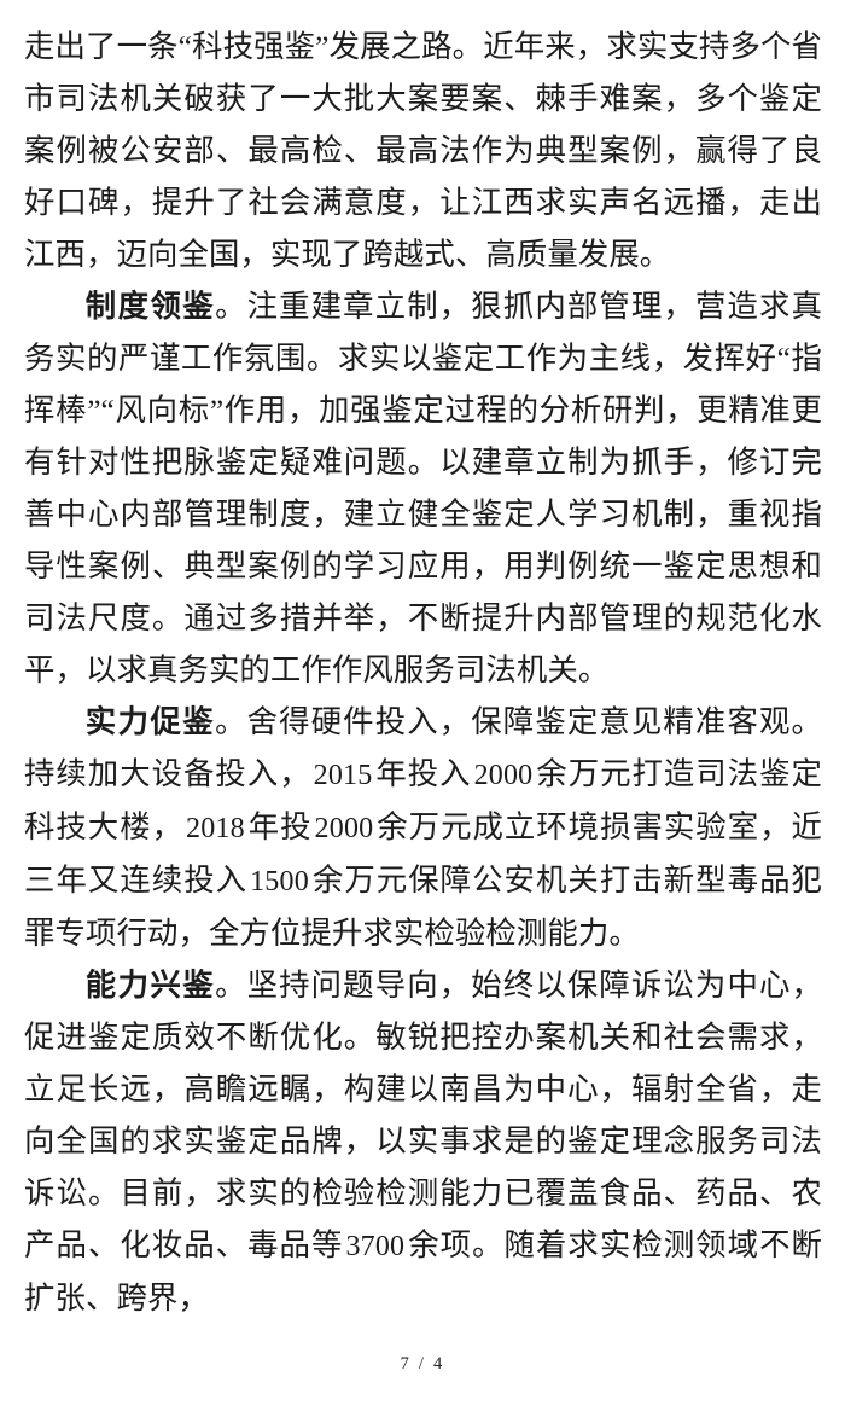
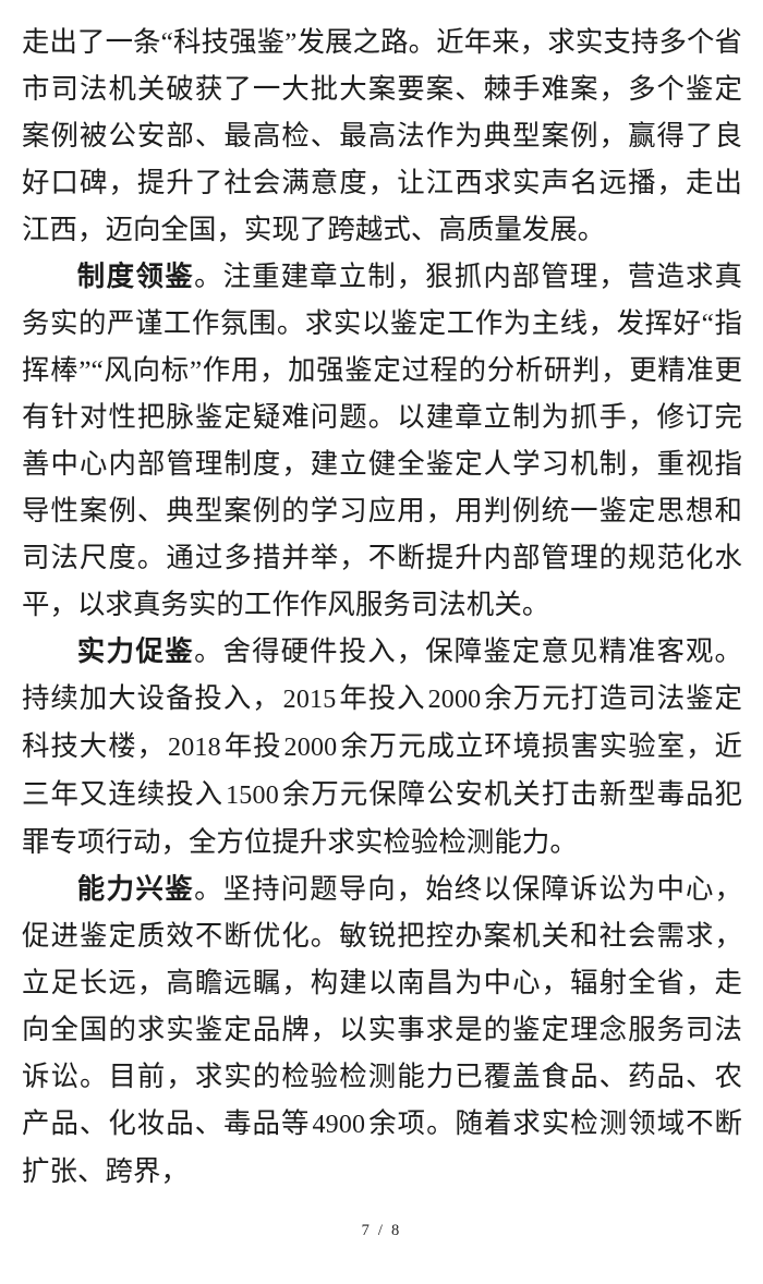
  走出了一条“科技强鉴”发展之路。近年来，求实支持多个省市司法机关破获了一大批大案要案、棘手难案，多个鉴定案例被公安部、最高检、最高法作为典型案例，赢得了良好口碑，提升了社会满意度，让江西求实声名远播，走出江西，迈向全国，实现了跨越式、高质量发展。
  制度领鉴。注重建章立制，狠抓内部管理，营造求真务实的严谨工作氛围。求实以鉴定工作为主线，发挥好“指挥棒”“风向标”作用，加强鉴定过程的分析研判，更精准更有针对性把脉鉴定疑难问题。以建章立制为抓手，修订完善中心内部管理制度，建立健全鉴定人学习机制，重视指导性案例、典型案例的学习应用，用判例统一鉴定思想和司法尺度。通过多措并举，不断提升内部管理的规范化水平，以求真务实的工作作风服务司法机关。
  实力促鉴。舍得硬件投入，保障鉴定意见精准客观。持续加大设备投入，2015年投入2000余万元打造司法鉴定科技大楼，2018年投2000余万元成立环境损害实验室，近三年又连续投入1500余万元保障公安机关打击新型毒品犯罪专项行动，全方位提升求实检验检测能力。
- 能力兴鉴。坚持问题导向，始终以保障诉讼为中心，促进鉴定质效不断优化。敏锐把控办案机关和社会需求，立足长远，高瞻远瞩，构建以南昌为中心，辐射全省，走向全国的求实鉴定品牌，以实事求是的鉴定理念服务司法诉讼。目前，求实的检验检测能力已覆盖食品、药品、农产品、化妆品、毒品等3700余项。随着求实检测领域不断扩张、跨界，
+ 能力兴鉴。坚持问题导向，始终以保障诉讼为中心，促进鉴定质效不断优化。敏锐把控办案机关和社会需求，立足长远，高瞻远瞩，构建以南昌为中心，辐射全省，走向全国的求实鉴定品牌，以实事求是的鉴定理念服务司法诉讼。目前，求实的检验检测能力已覆盖食品、药品、农产品、化妆品、毒品等4900余项。随着求实检测领域不断扩张、跨界，
- 7 / 4
+ 7 / 8
